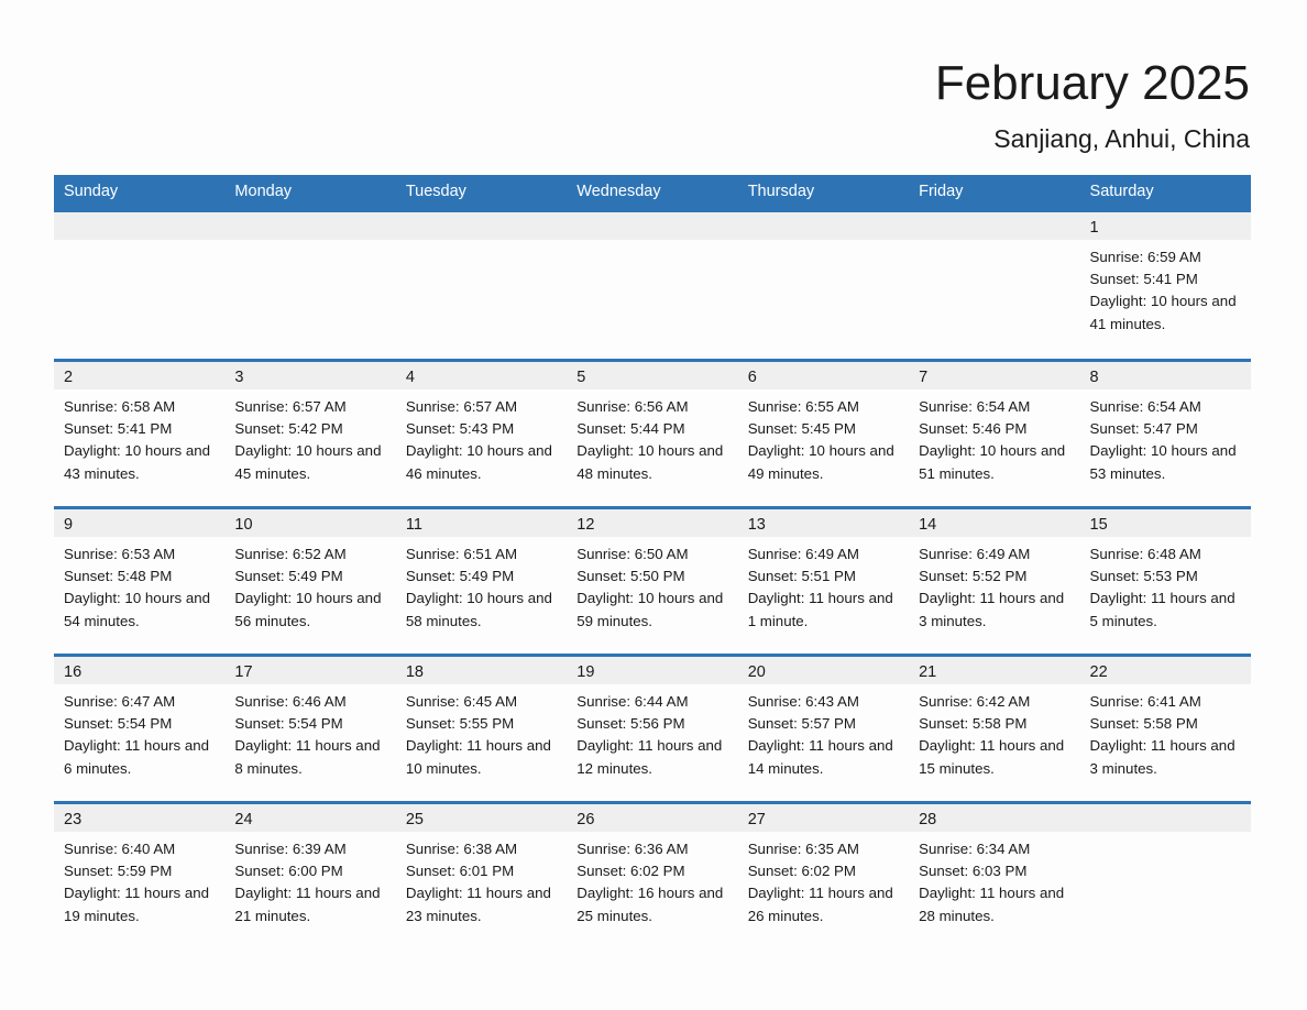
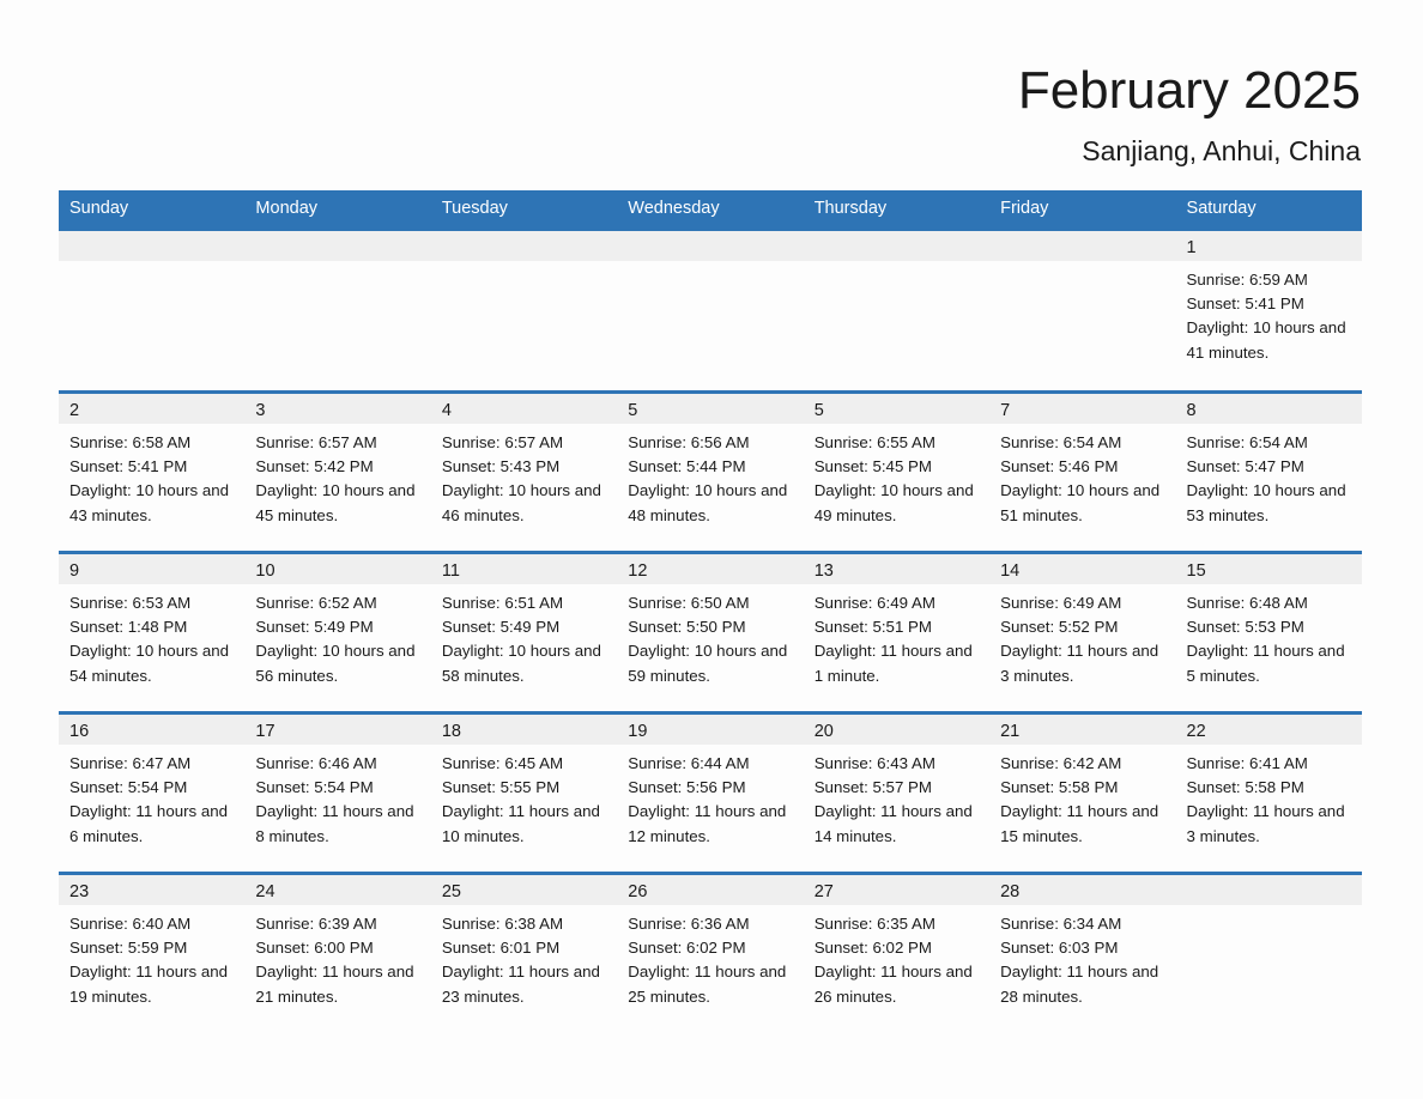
  February 2025
  Sanjiang, Anhui, China
  Sunday	Monday	Tuesday	Wednesday	Thursday	Friday	Saturday
  						1Sunrise: 6:59 AMSunset: 5:41 PMDaylight: 10 hours and 41 minutes.
- 2Sunrise: 6:58 AMSunset: 5:41 PMDaylight: 10 hours and 43 minutes.	3Sunrise: 6:57 AMSunset: 5:42 PMDaylight: 10 hours and 45 minutes.	4Sunrise: 6:57 AMSunset: 5:43 PMDaylight: 10 hours and 46 minutes.	5Sunrise: 6:56 AMSunset: 5:44 PMDaylight: 10 hours and 48 minutes.	6Sunrise: 6:55 AMSunset: 5:45 PMDaylight: 10 hours and 49 minutes.	7Sunrise: 6:54 AMSunset: 5:46 PMDaylight: 10 hours and 51 minutes.	8Sunrise: 6:54 AMSunset: 5:47 PMDaylight: 10 hours and 53 minutes.
+ 2Sunrise: 6:58 AMSunset: 5:41 PMDaylight: 10 hours and 43 minutes.	3Sunrise: 6:57 AMSunset: 5:42 PMDaylight: 10 hours and 45 minutes.	4Sunrise: 6:57 AMSunset: 5:43 PMDaylight: 10 hours and 46 minutes.	5Sunrise: 6:56 AMSunset: 5:44 PMDaylight: 10 hours and 48 minutes.	5Sunrise: 6:55 AMSunset: 5:45 PMDaylight: 10 hours and 49 minutes.	7Sunrise: 6:54 AMSunset: 5:46 PMDaylight: 10 hours and 51 minutes.	8Sunrise: 6:54 AMSunset: 5:47 PMDaylight: 10 hours and 53 minutes.
- 9Sunrise: 6:53 AMSunset: 5:48 PMDaylight: 10 hours and 54 minutes.	10Sunrise: 6:52 AMSunset: 5:49 PMDaylight: 10 hours and 56 minutes.	11Sunrise: 6:51 AMSunset: 5:49 PMDaylight: 10 hours and 58 minutes.	12Sunrise: 6:50 AMSunset: 5:50 PMDaylight: 10 hours and 59 minutes.	13Sunrise: 6:49 AMSunset: 5:51 PMDaylight: 11 hours and 1 minute.	14Sunrise: 6:49 AMSunset: 5:52 PMDaylight: 11 hours and 3 minutes.	15Sunrise: 6:48 AMSunset: 5:53 PMDaylight: 11 hours and 5 minutes.
+ 9Sunrise: 6:53 AMSunset: 1:48 PMDaylight: 10 hours and 54 minutes.	10Sunrise: 6:52 AMSunset: 5:49 PMDaylight: 10 hours and 56 minutes.	11Sunrise: 6:51 AMSunset: 5:49 PMDaylight: 10 hours and 58 minutes.	12Sunrise: 6:50 AMSunset: 5:50 PMDaylight: 10 hours and 59 minutes.	13Sunrise: 6:49 AMSunset: 5:51 PMDaylight: 11 hours and 1 minute.	14Sunrise: 6:49 AMSunset: 5:52 PMDaylight: 11 hours and 3 minutes.	15Sunrise: 6:48 AMSunset: 5:53 PMDaylight: 11 hours and 5 minutes.
  16Sunrise: 6:47 AMSunset: 5:54 PMDaylight: 11 hours and 6 minutes.	17Sunrise: 6:46 AMSunset: 5:54 PMDaylight: 11 hours and 8 minutes.	18Sunrise: 6:45 AMSunset: 5:55 PMDaylight: 11 hours and 10 minutes.	19Sunrise: 6:44 AMSunset: 5:56 PMDaylight: 11 hours and 12 minutes.	20Sunrise: 6:43 AMSunset: 5:57 PMDaylight: 11 hours and 14 minutes.	21Sunrise: 6:42 AMSunset: 5:58 PMDaylight: 11 hours and 15 minutes.	22Sunrise: 6:41 AMSunset: 5:58 PMDaylight: 11 hours and 3 minutes.
- 23Sunrise: 6:40 AMSunset: 5:59 PMDaylight: 11 hours and 19 minutes.	24Sunrise: 6:39 AMSunset: 6:00 PMDaylight: 11 hours and 21 minutes.	25Sunrise: 6:38 AMSunset: 6:01 PMDaylight: 11 hours and 23 minutes.	26Sunrise: 6:36 AMSunset: 6:02 PMDaylight: 16 hours and 25 minutes.	27Sunrise: 6:35 AMSunset: 6:02 PMDaylight: 11 hours and 26 minutes.	28Sunrise: 6:34 AMSunset: 6:03 PMDaylight: 11 hours and 28 minutes.
+ 23Sunrise: 6:40 AMSunset: 5:59 PMDaylight: 11 hours and 19 minutes.	24Sunrise: 6:39 AMSunset: 6:00 PMDaylight: 11 hours and 21 minutes.	25Sunrise: 6:38 AMSunset: 6:01 PMDaylight: 11 hours and 23 minutes.	26Sunrise: 6:36 AMSunset: 6:02 PMDaylight: 11 hours and 25 minutes.	27Sunrise: 6:35 AMSunset: 6:02 PMDaylight: 11 hours and 26 minutes.	28Sunrise: 6:34 AMSunset: 6:03 PMDaylight: 11 hours and 28 minutes.
